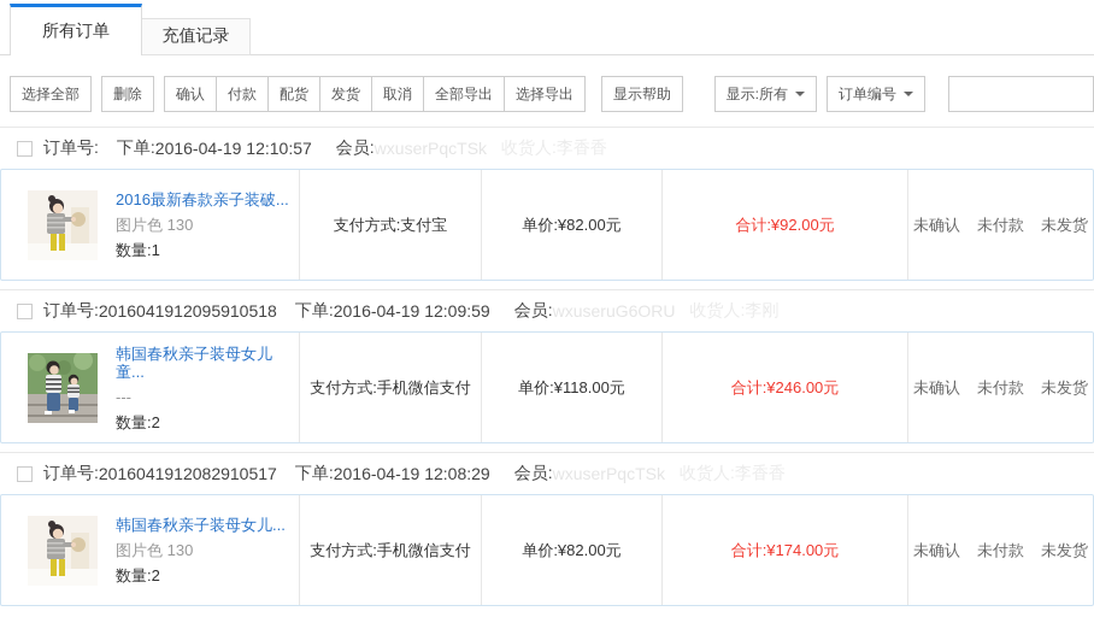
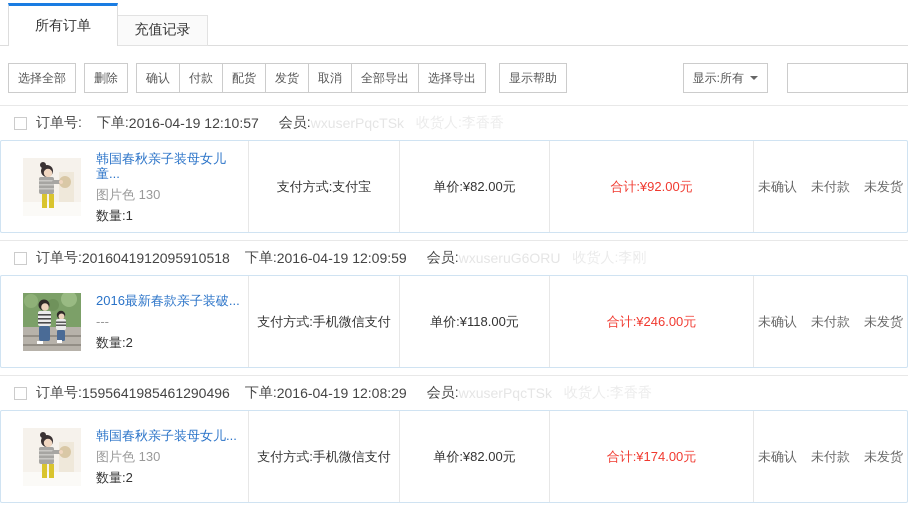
  所有订单
  充值记录
  选择全部
  删除
  确认
  付款
  配货
  发货
  取消
  全部导出
  选择导出
  显示帮助
  显示:所有
- 订单编号
  订单号:
  下单:
  2016-04-19 12:10:57
  会员:
  wxuserPqcTSk
- 2016最新春款亲子装破...
+ 韩国春秋亲子装母女儿童...
  图片色 130
  数量:1
  支付方式:支付宝
  单价:¥82.00元
  合计:¥92.00元
  未确认
  未付款
  未发货
  订单号:
  2016041912095910518
  下单:
  2016-04-19 12:09:59
  会员:
  wxuseruG6ORU
- 韩国春秋亲子装母女儿童...
+ 2016最新春款亲子装破...
  ---
  数量:2
  支付方式:手机微信支付
  单价:¥118.00元
  合计:¥246.00元
  未确认
  未付款
  未发货
  订单号:
- 2016041912082910517
+ 1595641985461290496
  下单:
  2016-04-19 12:08:29
  会员:
  wxuserPqcTSk
  韩国春秋亲子装母女儿...
  图片色 130
  数量:2
  支付方式:手机微信支付
  单价:¥82.00元
  合计:¥174.00元
  未确认
  未付款
  未发货
